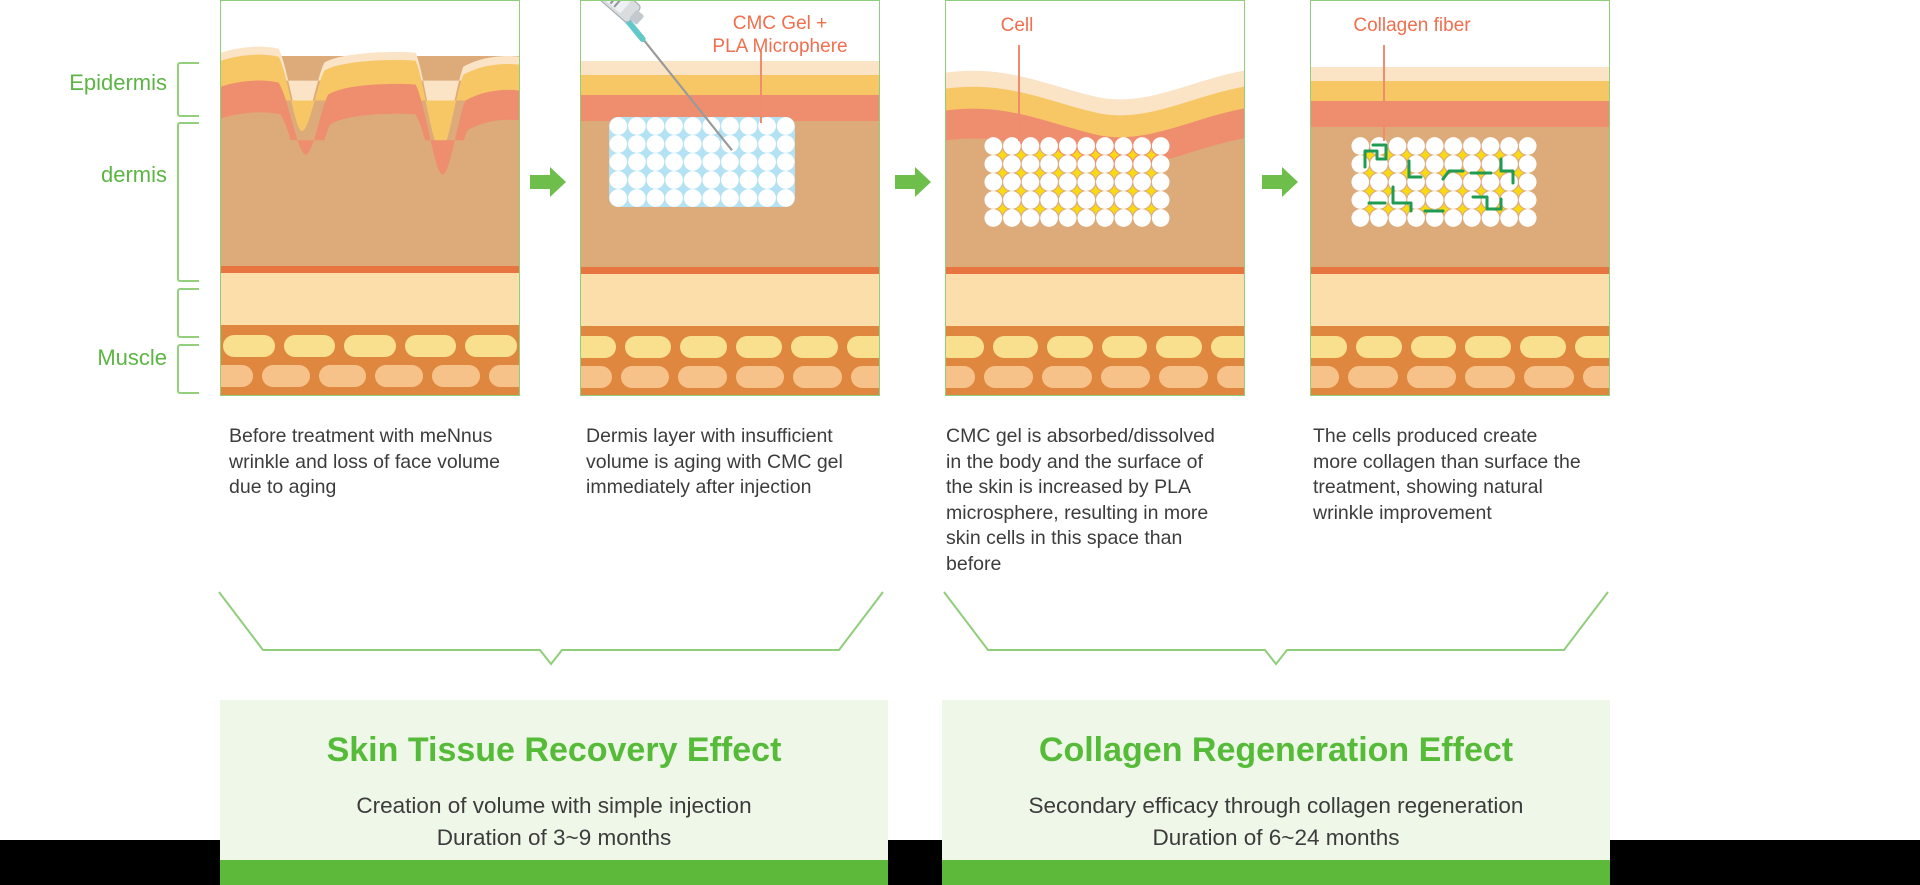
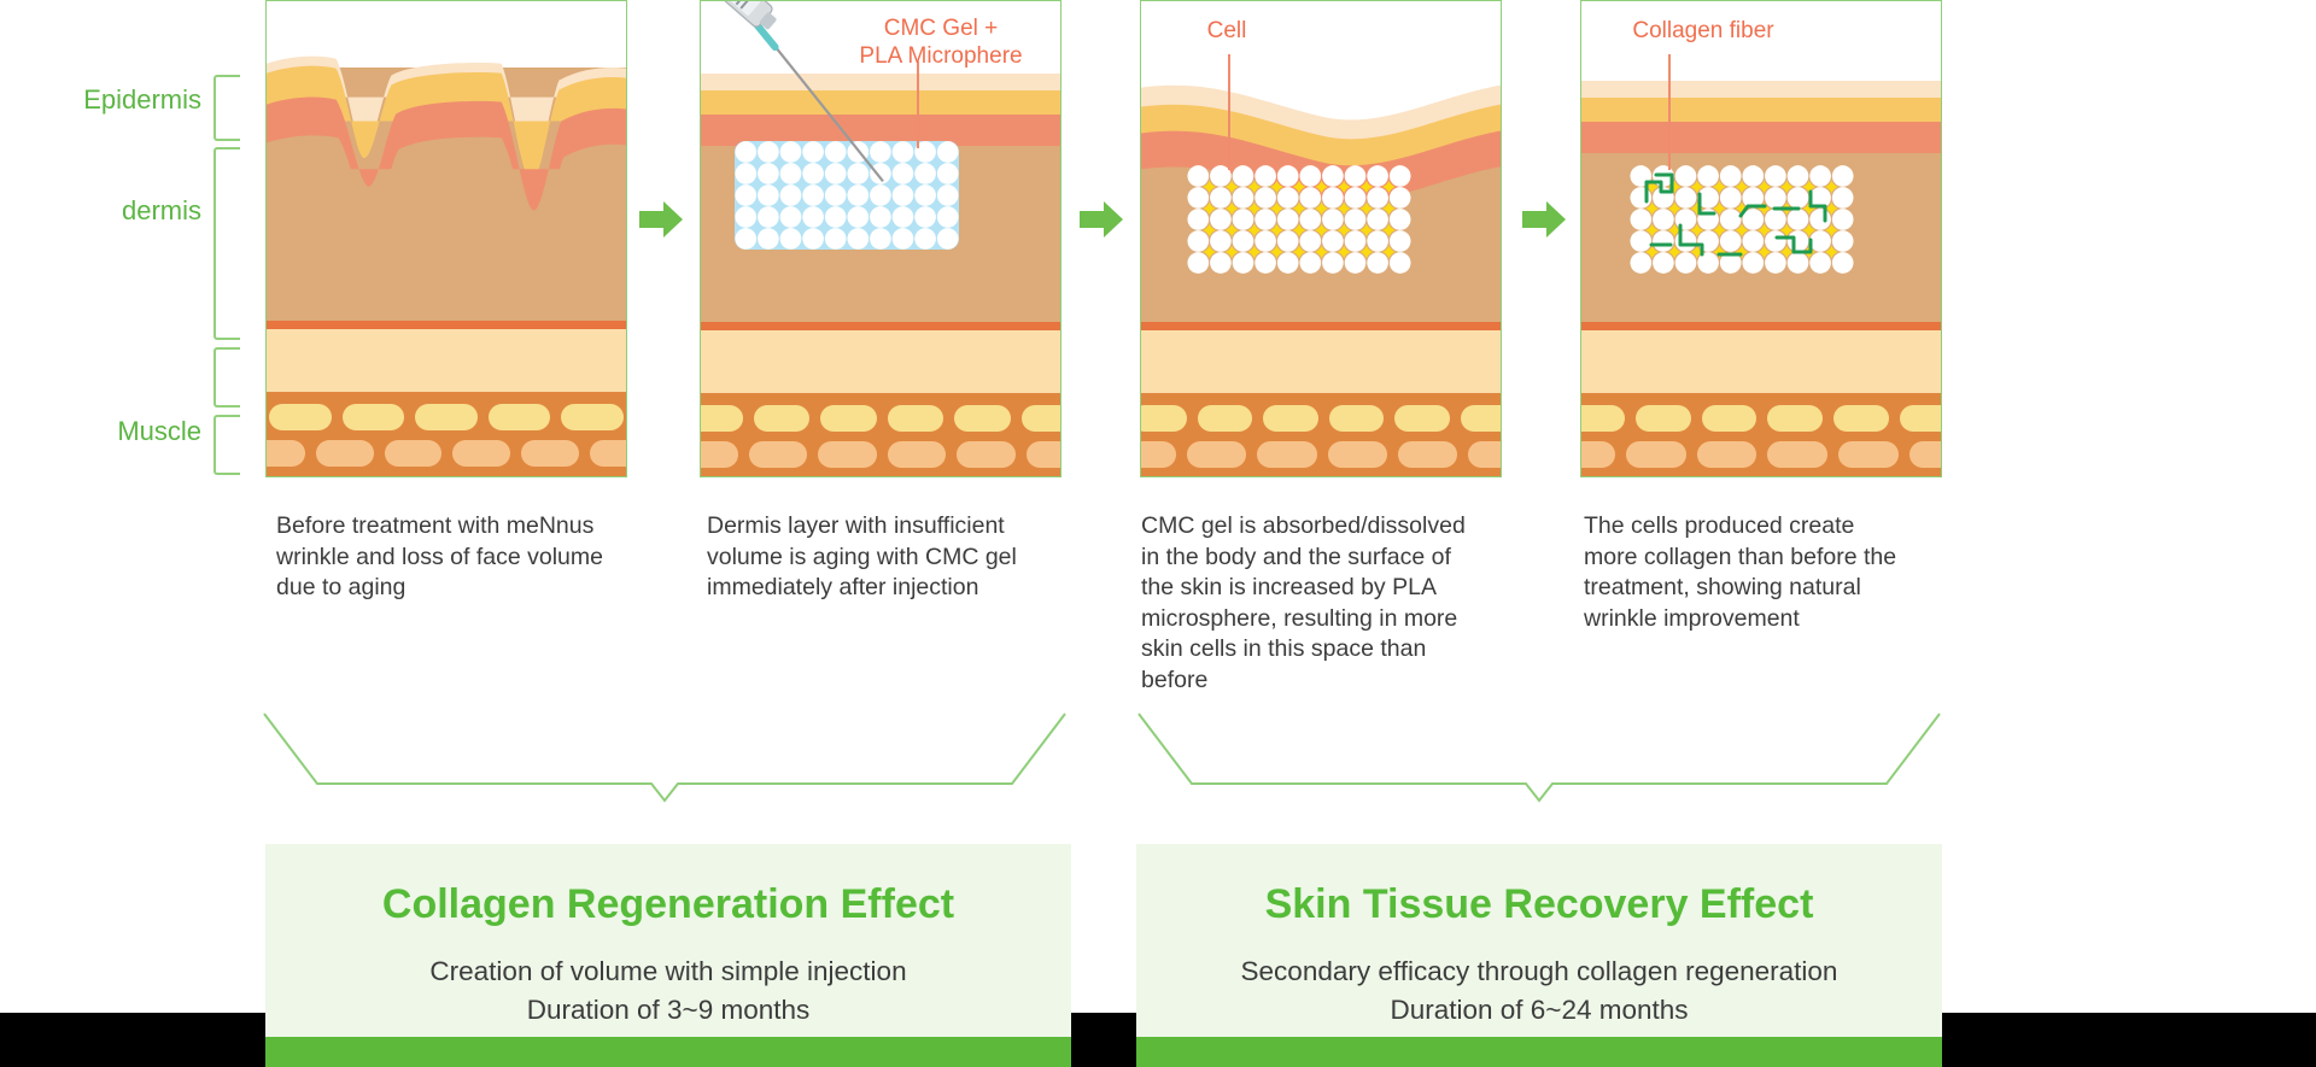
  Epidermis
  dermis
  Muscle
  CMC Gel +
  PLA Microphere
  Cell
  Collagen fiber
  Before treatment with meNnus wrinkle and loss of face volume due to aging
  Dermis layer with insufficient volume is aging with CMC gel immediately after injection
  CMC gel is absorbed/dissolved in the body and the surface of the skin is increased by PLA microsphere, resulting in more skin cells in this space than before
- The cells produced create more collagen than surface the treatment, showing natural wrinkle improvement
+ The cells produced create more collagen than before the treatment, showing natural wrinkle improvement
- Skin Tissue Recovery Effect
+ Collagen Regeneration Effect
  Creation of volume with simple injection
  Duration of 3~9 months
- Collagen Regeneration Effect
+ Skin Tissue Recovery Effect
  Secondary efficacy through collagen regeneration
  Duration of 6~24 months
